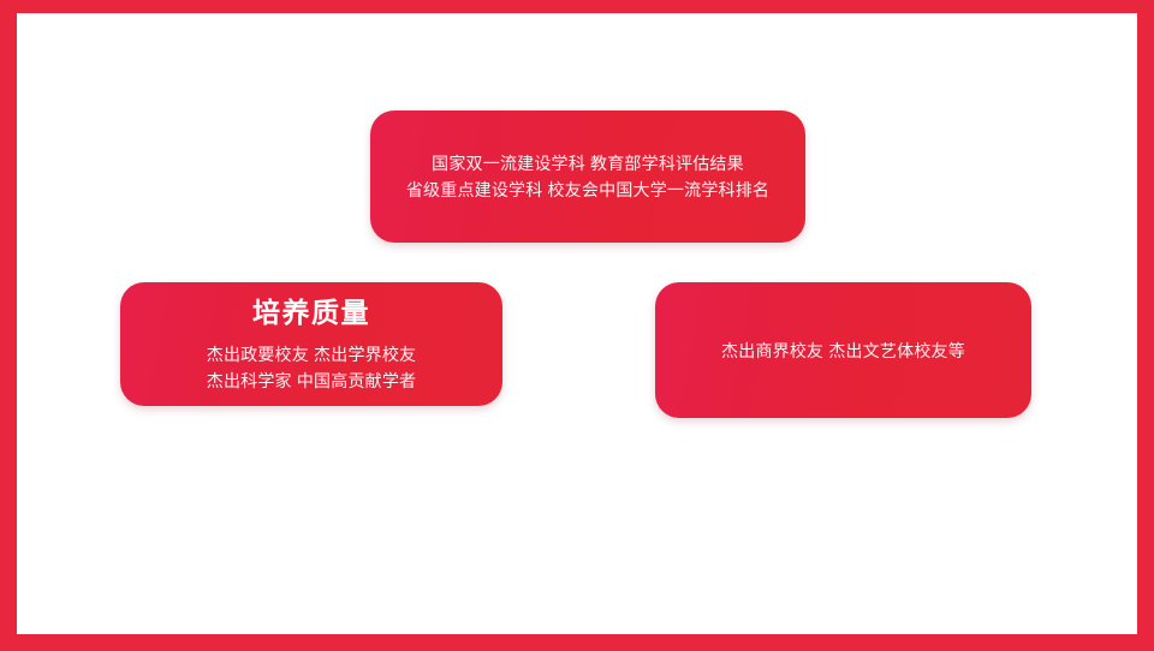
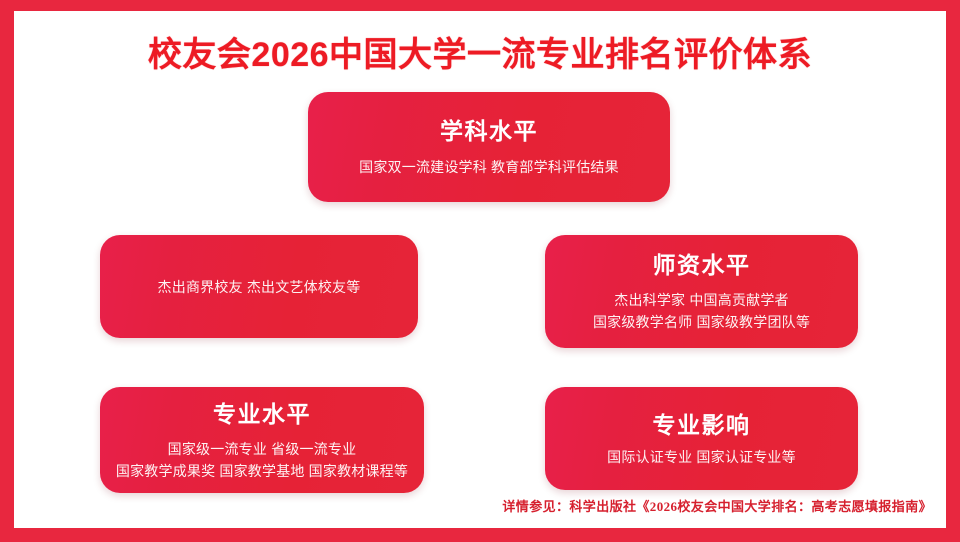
+ 校友会2026中国大学一流专业排名评价体系
+ 学科水平
  国家双一流建设学科 教育部学科评估结果
- 省级重点建设学科 校友会中国大学一流学科排名
- 培养质量
- 杰出政要校友 杰出学界校友
- 杰出科学家 中国高贡献学者
+ 杰出商界校友 杰出文艺体校友等
+ 师资水平
- 杰出商界校友 杰出文艺体校友等
+ 杰出科学家 中国高贡献学者
+ 国家级教学名师 国家级教学团队等
+ 专业水平
+ 国家级一流专业 省级一流专业
+ 国家教学成果奖 国家教学基地 国家教材课程等
+ 专业影响
+ 国际认证专业 国家认证专业等
+ 详情参见：科学出版社《2026校友会中国大学排名：高考志愿填报指南》
